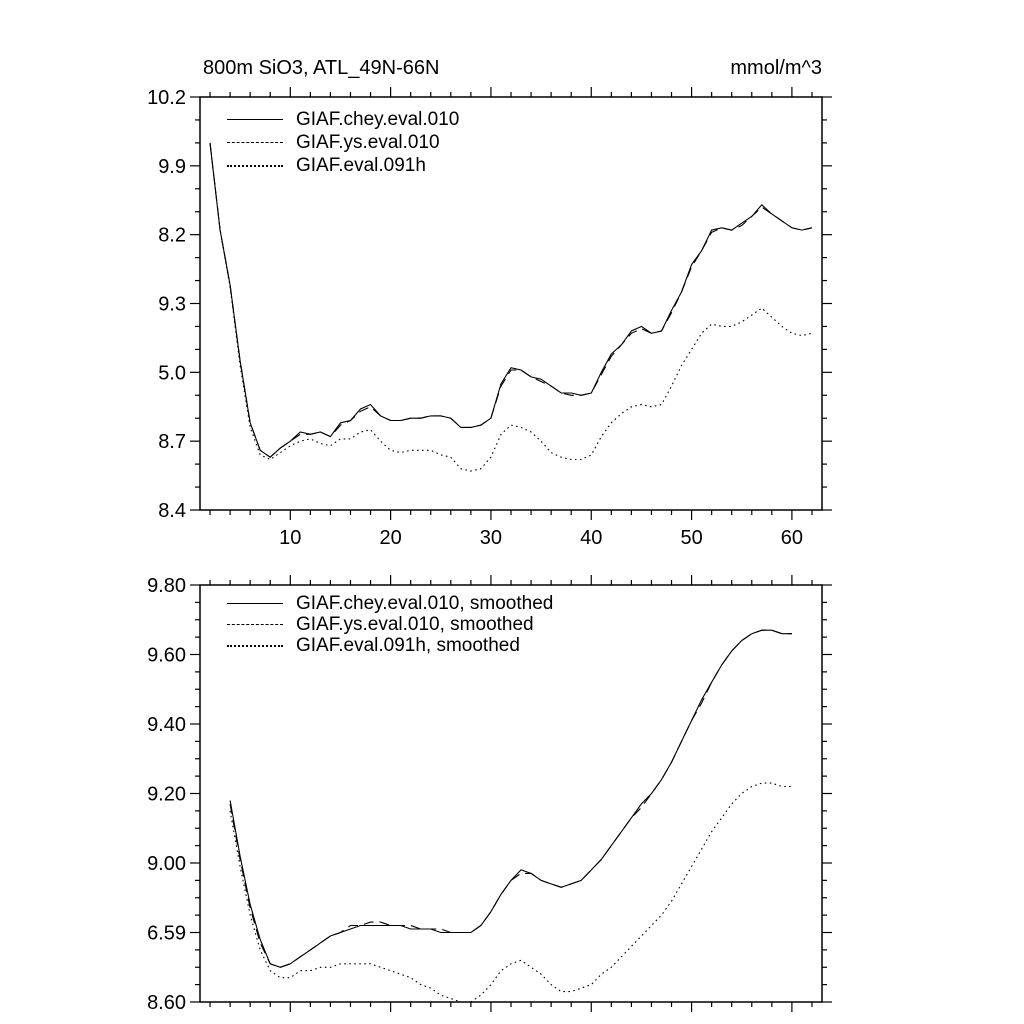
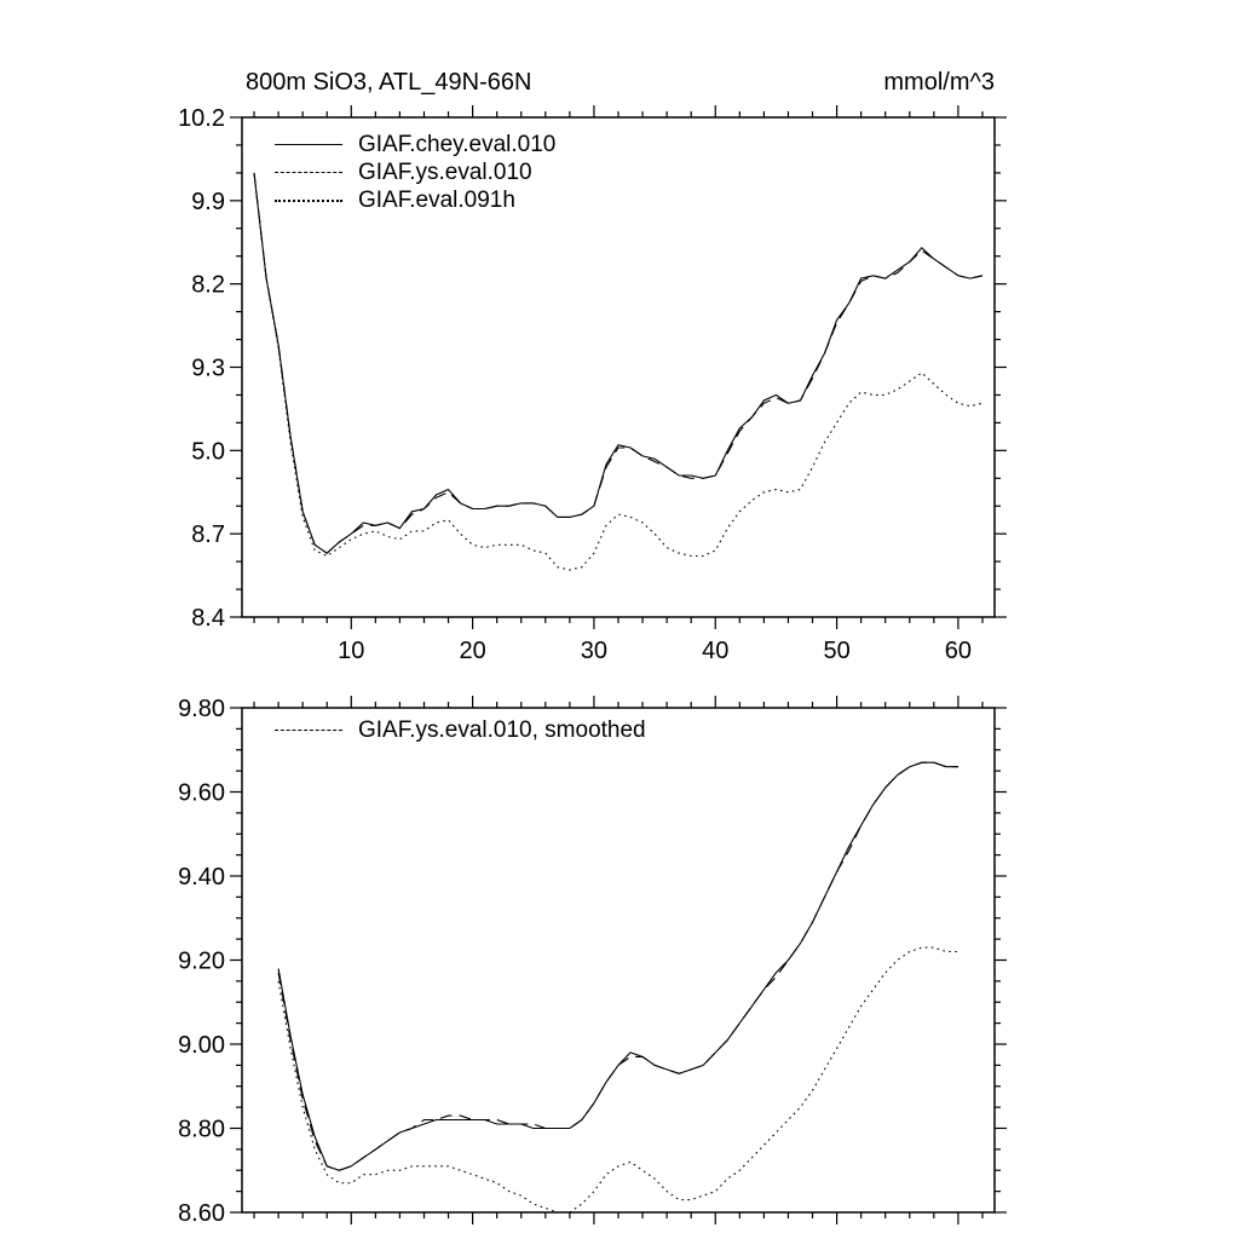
  10
  20
  30
  40
  50
  60
  8.4
  8.7
  5.0
  9.3
  8.2
  9.9
  10.2
  8.60
- 6.59
+ 8.80
  9.00
  9.20
  9.40
  9.60
  9.80
  800m SiO3, ATL_49N-66N
  mmol/m^3
  GIAF.chey.eval.010
  GIAF.ys.eval.010
  GIAF.eval.091h
- GIAF.chey.eval.010, smoothed
  GIAF.ys.eval.010, smoothed
- GIAF.eval.091h, smoothed
